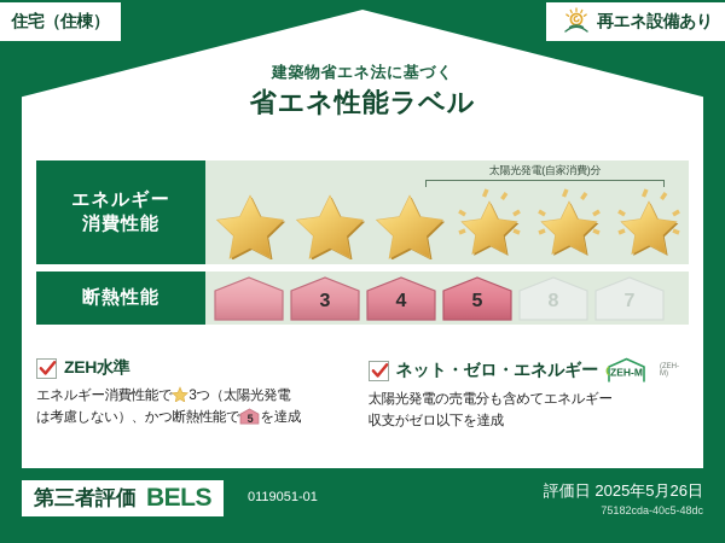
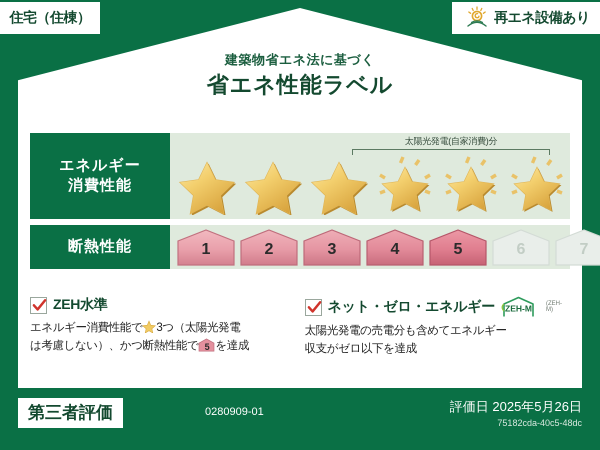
  住宅（住棟）
  再エネ設備あり
  建築物省エネ法に基づく
  省エネ性能ラベル
  エネルギー
  消費性能
  太陽光発電(自家消費)分
  断熱性能
+ 1
+ 2
  3
  4
  5
- 8
+ 6
  7
  ZEH水準
  エネルギー消費性能で 3つ（太陽光発電
  は考慮しない）、かつ断熱性能で
  5
  を達成
  ネット・ゼロ・エネルギー
  ZEH-M
  太陽光発電の売電分も含めてエネルギー
  収支がゼロ以下を達成
  第三者評価
- BELS
- 0119051-01
+ 0280909-01
  評価日 2025年5月26日
  75182cda-40c5-48dc
